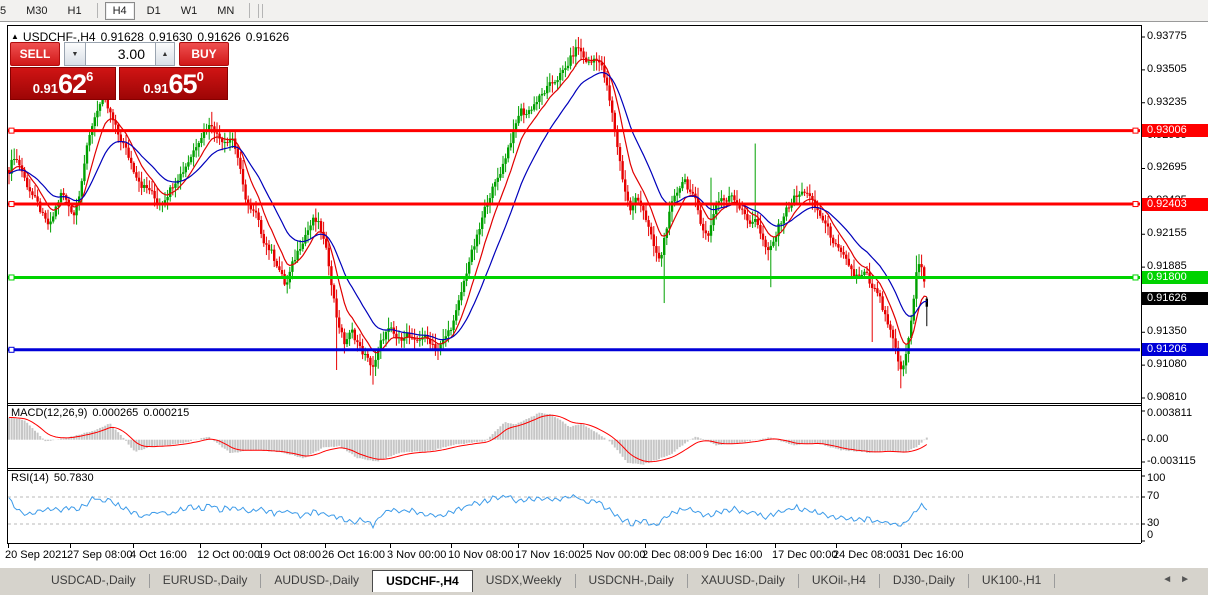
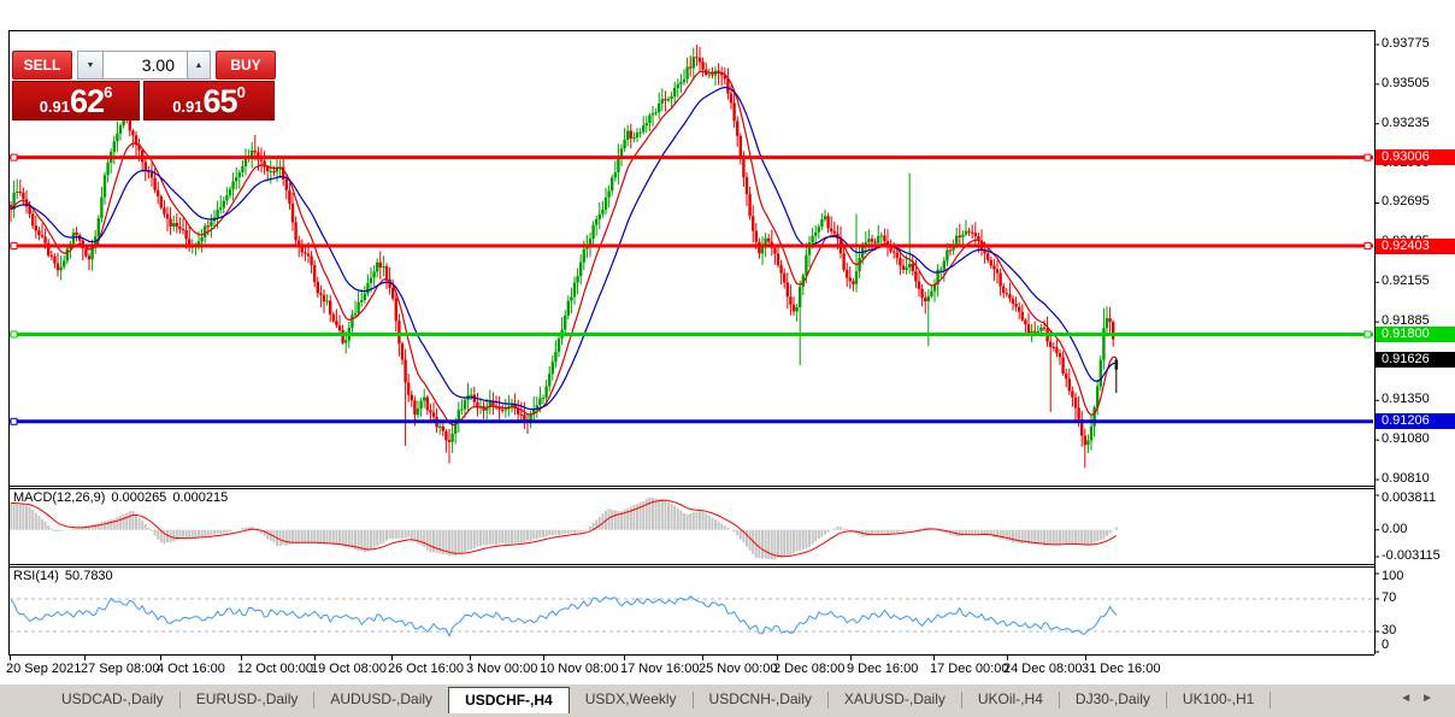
- 5
- M30
- H1
- H4
- D1
- W1
- MN
- ▲ USDCHF-,H4 0.91628 0.91630 0.91626 0.91626
  SELL
  3.00
  BUY
  0.91
  62
  6
  0.91
  65
  0
  MACD(12,26,9) 0.000265 0.000215
  RSI(14) 50.7830
  0.93775
  0.93505
  0.93235
  0.92695
  0.92155
  0.91885
  0.91350
  0.91080
  0.90810
  0.93006
  0.92403
  0.91800
  0.91206
  0.91626
  0.003811
  0.00
  -0.003115
  100
  70
  30
  0
  20 Sep 2021
  27 Sep 08:00
  4 Oct 16:00
  12 Oct 00:00
  19 Oct 08:00
  26 Oct 16:00
  3 Nov 00:00
  10 Nov 08:00
  17 Nov 16:00
  25 Nov 00:00
  2 Dec 08:00
  9 Dec 16:00
  17 Dec 00:00
  24 Dec 08:00
  31 Dec 16:00
  USDCAD-,Daily
  EURUSD-,Daily
  AUDUSD-,Daily
  USDCHF-,H4
  USDX,Weekly
  USDCNH-,Daily
  XAUUSD-,Daily
  UKOil-,H4
  DJ30-,Daily
  UK100-,H1
  ◄►
